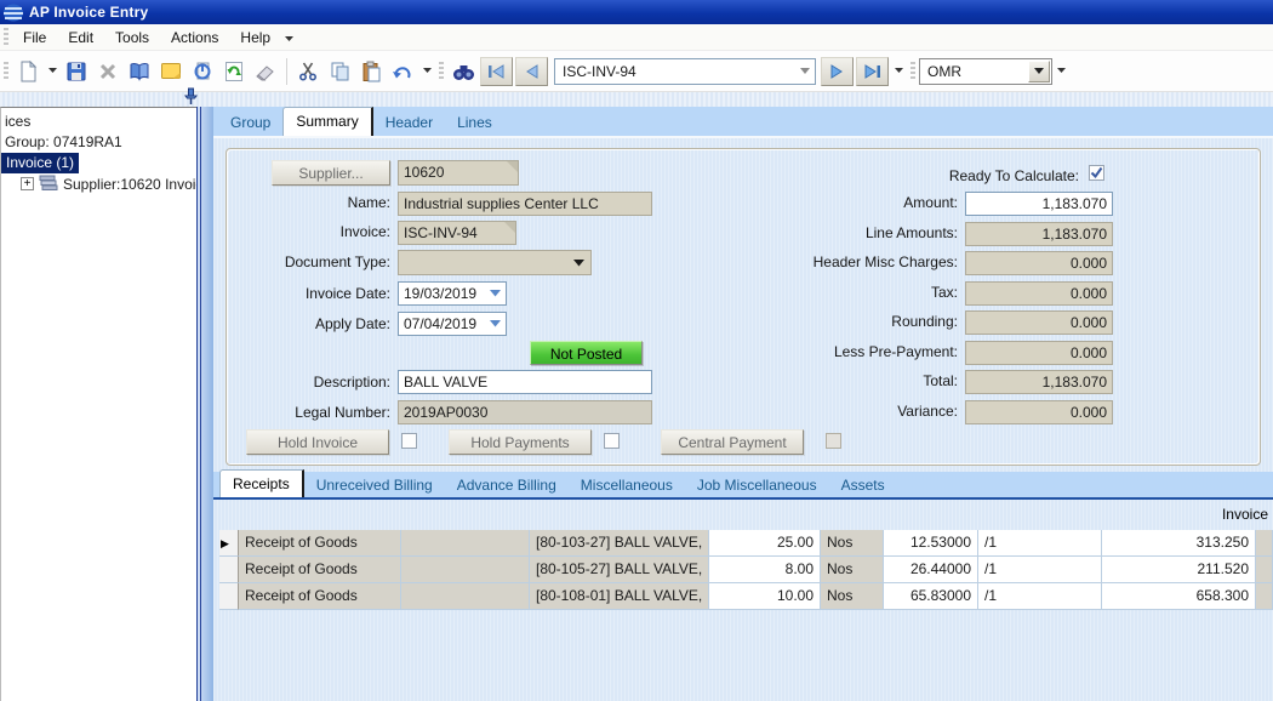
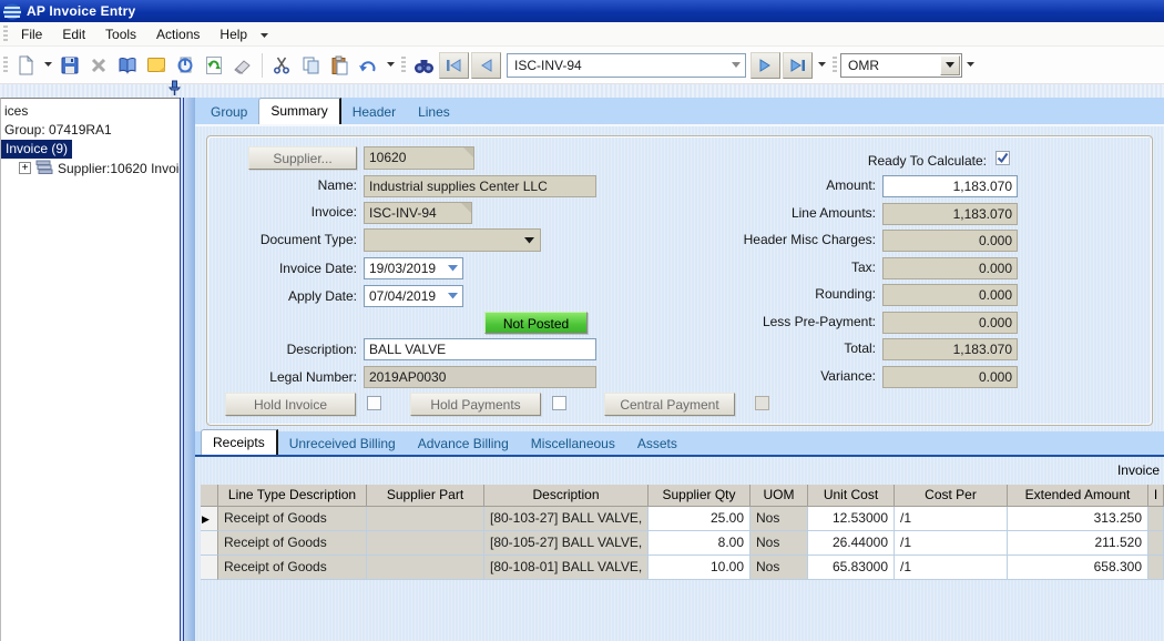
  AP Invoice Entry
  File
  Edit
  Tools
  Actions
  Help
  ISC-INV-94
  OMR
  ices
  Group: 07419RA1
- Invoice (1)
+ Invoice (9)
  +
  Supplier:10620 Invoi
  Group
  Summary
  Header
  Lines
  Supplier...
  10620
  Name:
  Industrial supplies Center LLC
  Invoice:
  ISC-INV-94
  Document Type:
  Invoice Date:
  19/03/2019
  Apply Date:
  07/04/2019
  Not Posted
  Description:
  BALL VALVE
  Legal Number:
  2019AP0030
  Hold Invoice
  Hold Payments
  Central Payment
  Ready To Calculate:
  Amount:
  1,183.070
  Line Amounts:
  1,183.070
  Header Misc Charges:
  0.000
  Tax:
  0.000
  Rounding:
  0.000
  Less Pre-Payment:
  0.000
  Total:
  1,183.070
  Variance:
  0.000
  Receipts
  Unreceived Billing
  Advance Billing
  Miscellaneous
- Job Miscellaneous
  Assets
  Invoice
+ Line Type Description
+ Supplier Part
+ Description
+ Supplier Qty
+ UOM
+ Unit Cost
+ Cost Per
+ Extended Amount
+ I
  ▶
  Receipt of Goods
  [80-103-27] BALL VALVE,
  25.00
  Nos
  12.53000
  /1
  313.250
  Receipt of Goods
  [80-105-27] BALL VALVE,
  8.00
  Nos
  26.44000
  /1
  211.520
  Receipt of Goods
  [80-108-01] BALL VALVE,
  10.00
  Nos
  65.83000
  /1
  658.300
